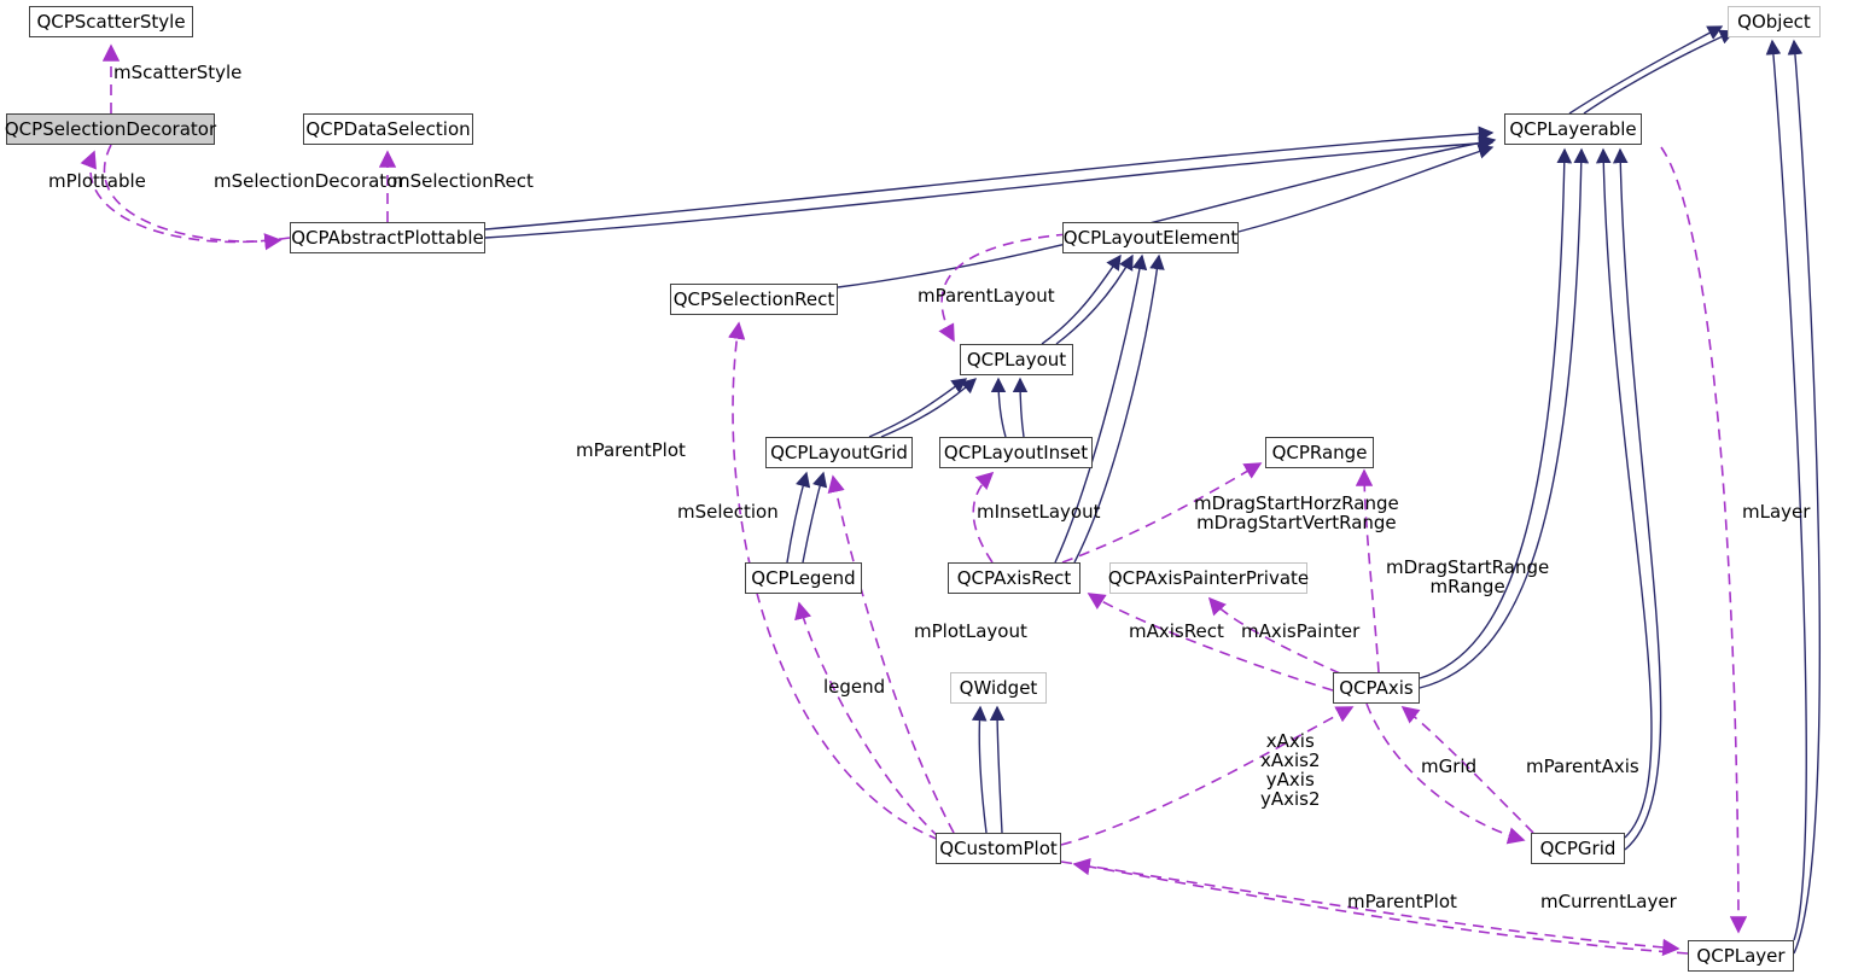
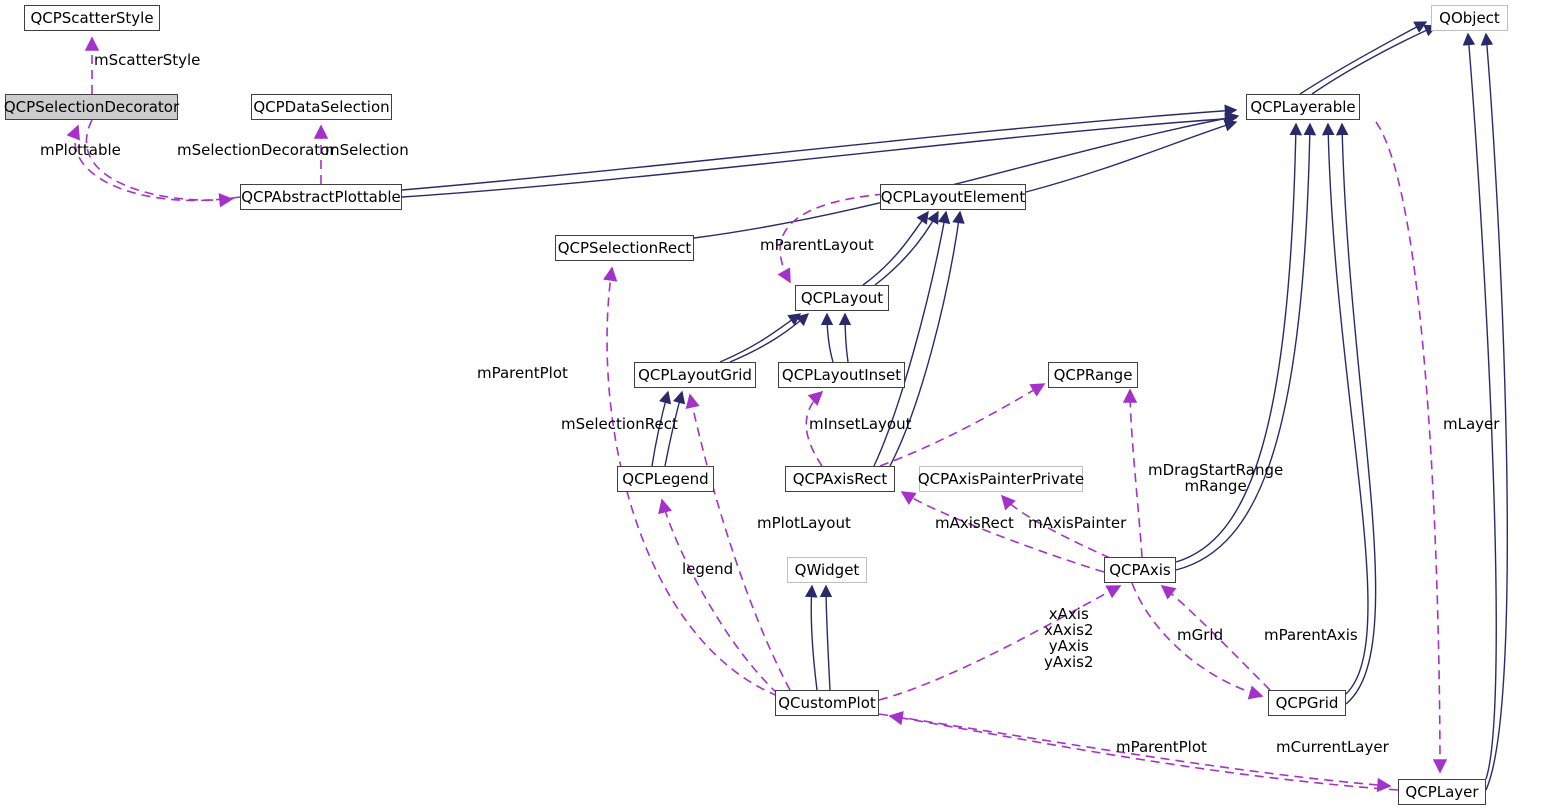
  QCPScatterStyle
  QCPSelectionDecorator
  QCPDataSelection
  QCPAbstractPlottable
  QCPSelectionRect
  QCPLayoutElement
  QCPLayout
  QCPLayoutGrid
  QCPLayoutInset
  QCPRange
  QCPLegend
  QCPAxisRect
  QCPAxisPainterPrivate
  QWidget
  QCPAxis
  QCustomPlot
  QCPGrid
  QCPLayerable
  QObject
  QCPLayer
  mScatterStyle
  mPlottable
  mSelectionDecorator
- mSelectionRect
+ mSelection
  mParentLayout
  mParentPlot
- mSelection
+ mSelectionRect
  mInsetLayout
- mDragStartHorzRange
- mDragStartVertRange
  mDragStartRange
  mRange
  mLayer
  mPlotLayout
  mAxisRect
  mAxisPainter
  legend
  xAxis
  xAxis2
  yAxis
  yAxis2
  mGrid
  mParentAxis
  mParentPlot
  mCurrentLayer
